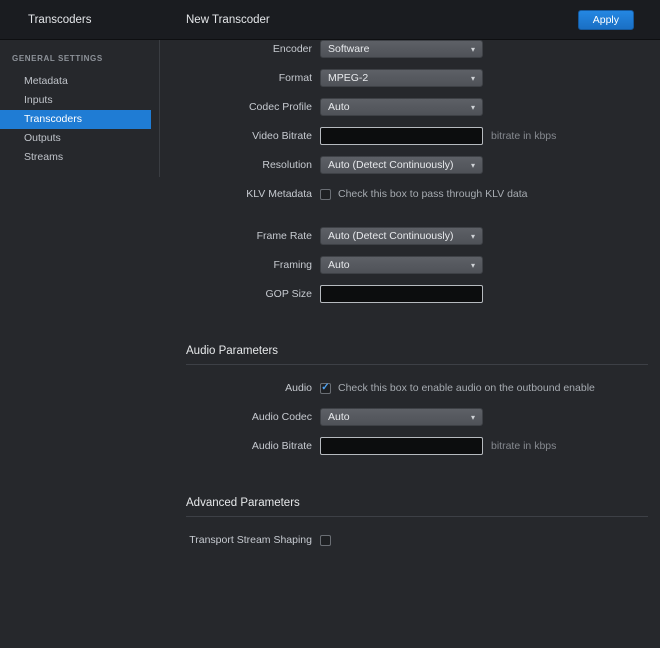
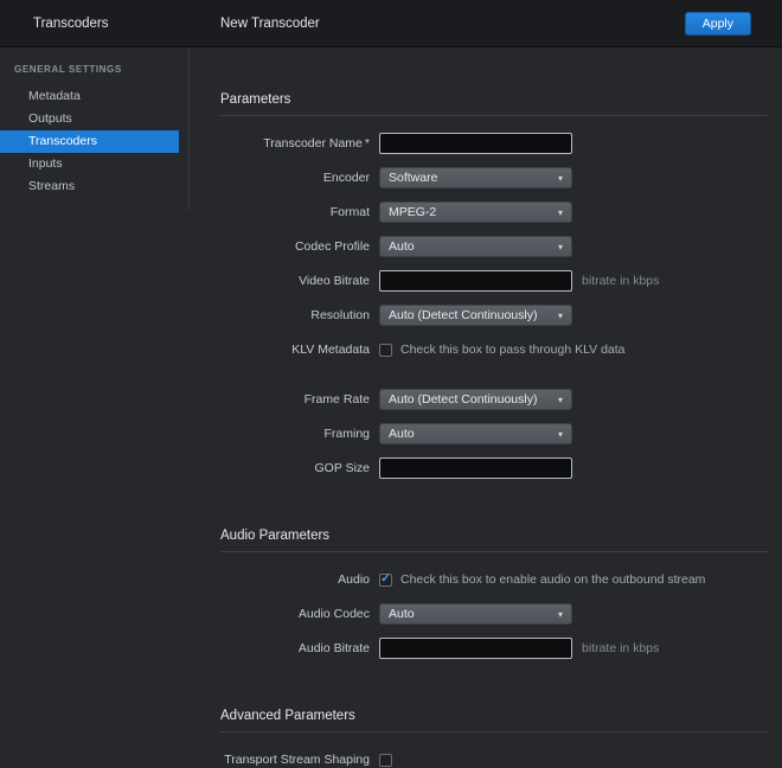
  Transcoders
  New Transcoder
  Apply
  GENERAL SETTINGS
  Metadata
- Inputs
+ Outputs
  Transcoders
- Outputs
+ Inputs
  Streams
+ Parameters
+ Transcoder Name *
  Encoder
  Software
  ▾
  Format
  MPEG-2
  ▾
  Codec Profile
  Auto
  ▾
  Video Bitrate
  bitrate in kbps
  Resolution
  Auto (Detect Continuously)
  ▾
  KLV Metadata
  Check this box to pass through KLV data
  Frame Rate
  Auto (Detect Continuously)
  ▾
  Framing
  Auto
  ▾
  GOP Size
  Audio Parameters
  Audio
- Check this box to enable audio on the outbound enable
+ Check this box to enable audio on the outbound stream
  Audio Codec
  Auto
  ▾
  Audio Bitrate
  bitrate in kbps
  Advanced Parameters
  Transport Stream Shaping
